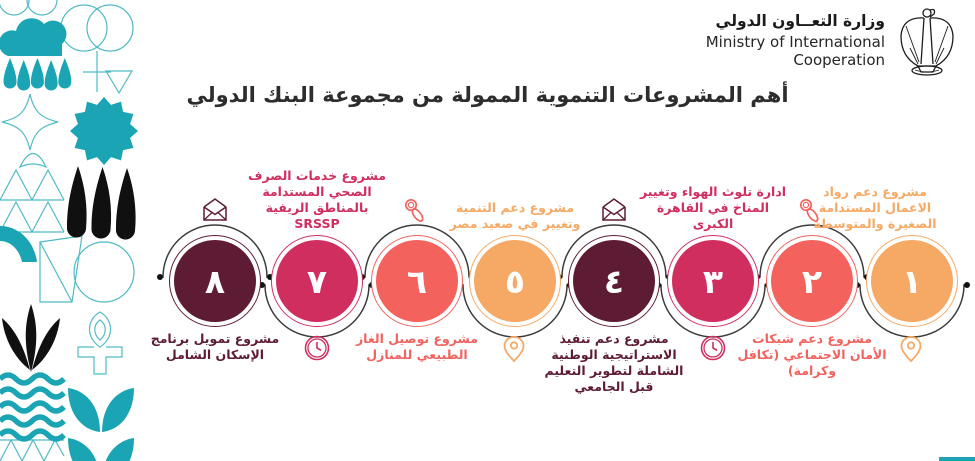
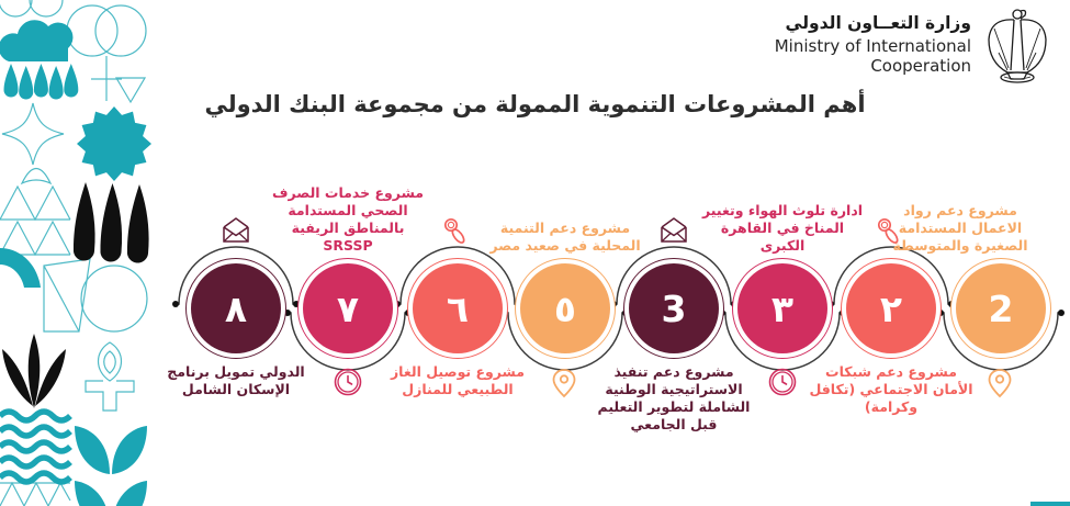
  وزارة التعــاون الدولي
  Ministry of International
  Cooperation
  أهم المشروعات التنموية الممولة من مجموعة البنك الدولي
  مشروع دعم رواد الاعمال المستدامة الصغيرة والمتوسطة
- ١
+ 2
  مشروع دعم شبكات الأمان الاجتماعي (تكافل وكرامة)
  ٢
  ادارة تلوث الهواء وتغيير المناخ في القاهرة الكبرى
  ٣
  مشروع دعم تنفيذ الاستراتيجية الوطنية الشاملة لتطوير التعليم قبل الجامعي
- ٤
+ 3
- مشروع دعم التنمية وتغيير في صعيد مصر
+ مشروع دعم التنمية المحلية في صعيد مصر
  ٥
  مشروع توصيل الغاز الطبيعي للمنازل
  ٦
  مشروع خدمات الصرف الصحي المستدامة بالمناطق الريفية SRSSP
  ٧
- مشروع تمويل برنامج الإسكان الشامل
+ الدولي تمويل برنامج الإسكان الشامل
  ٨
